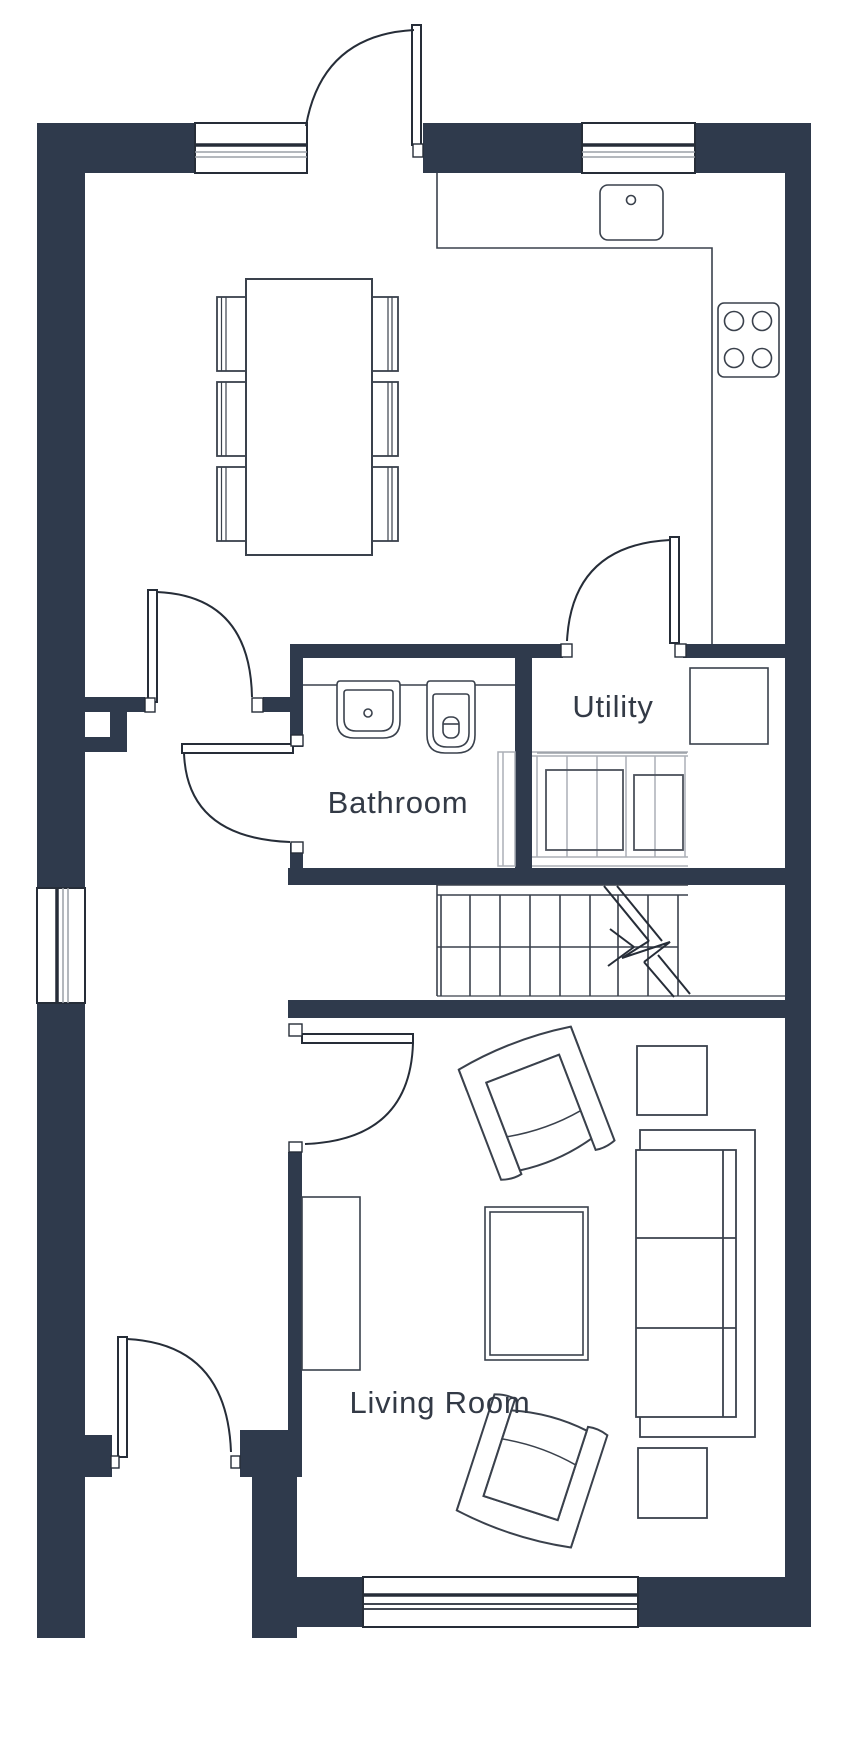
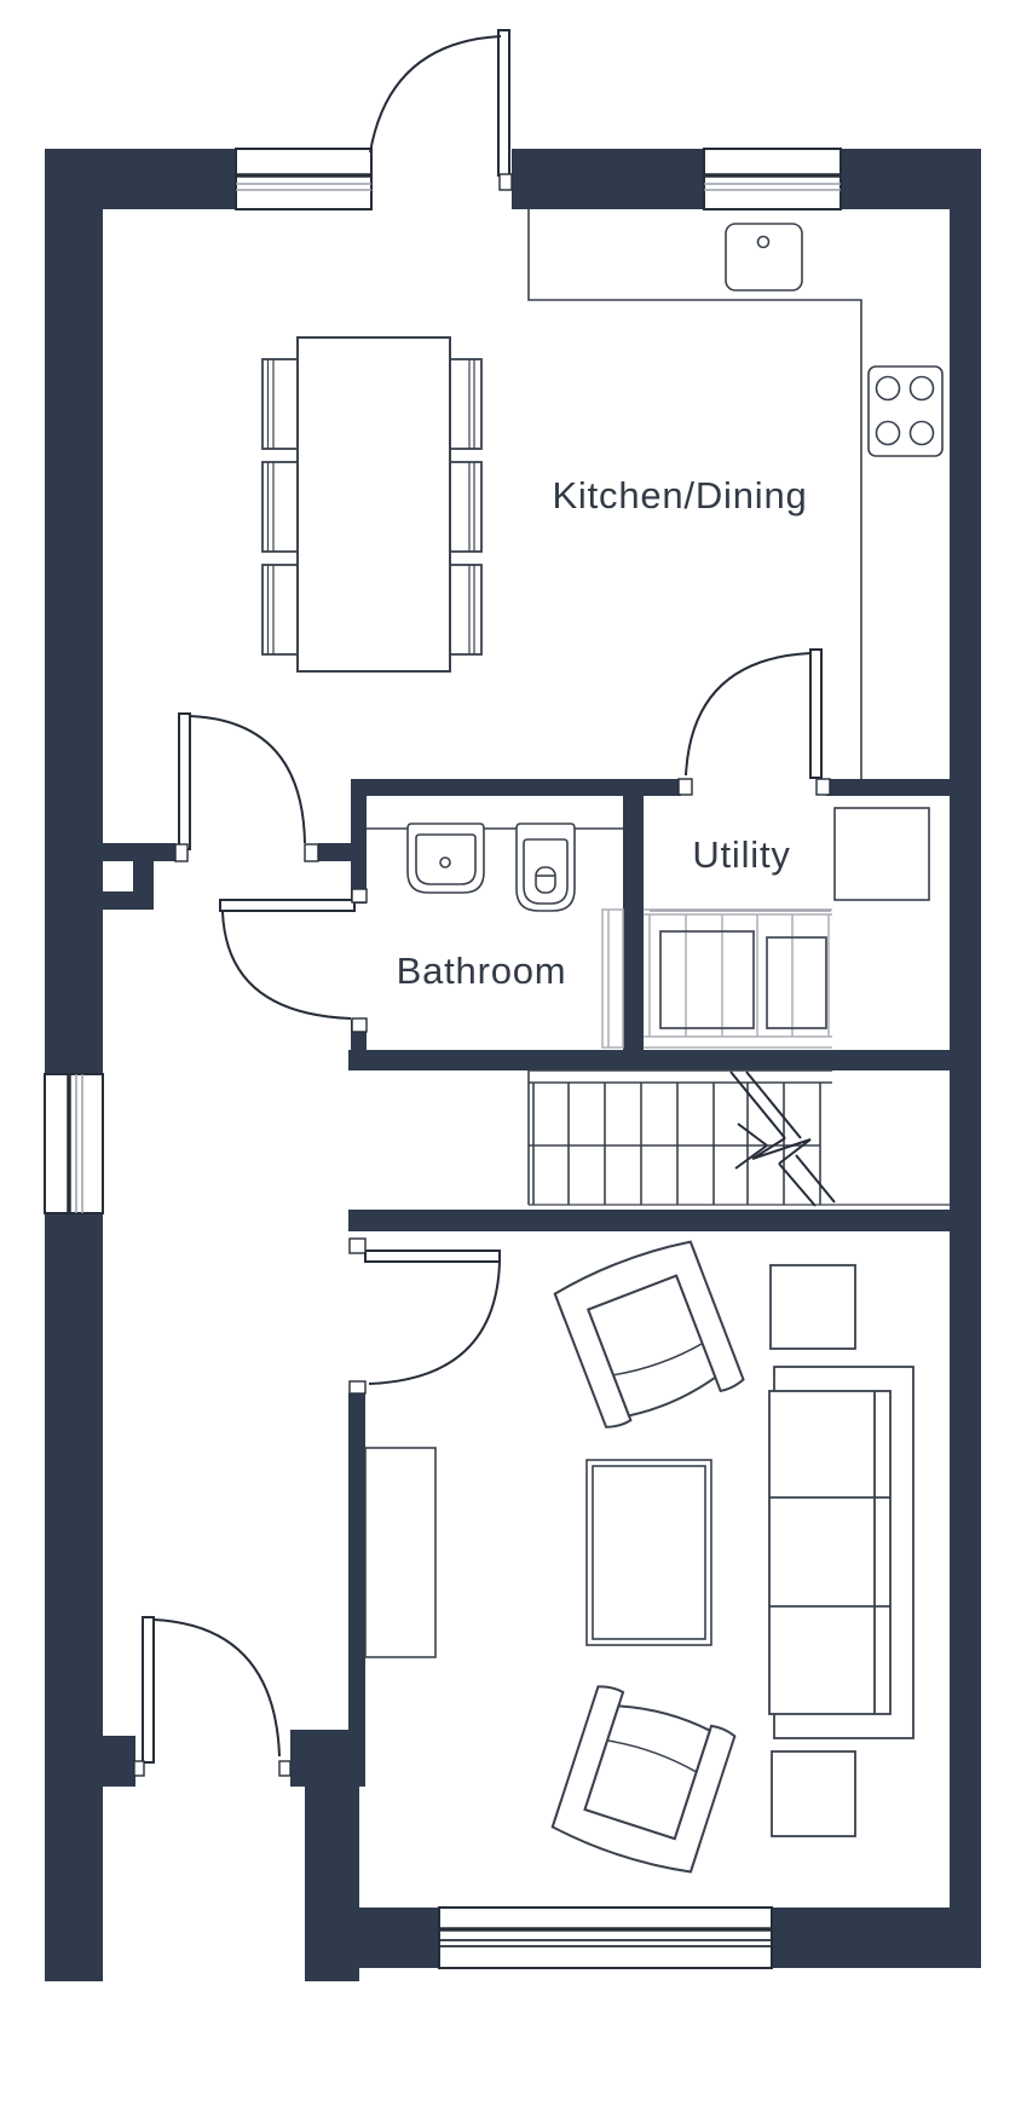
+ Kitchen/Dining
  Bathroom
  Utility
- Living Room
